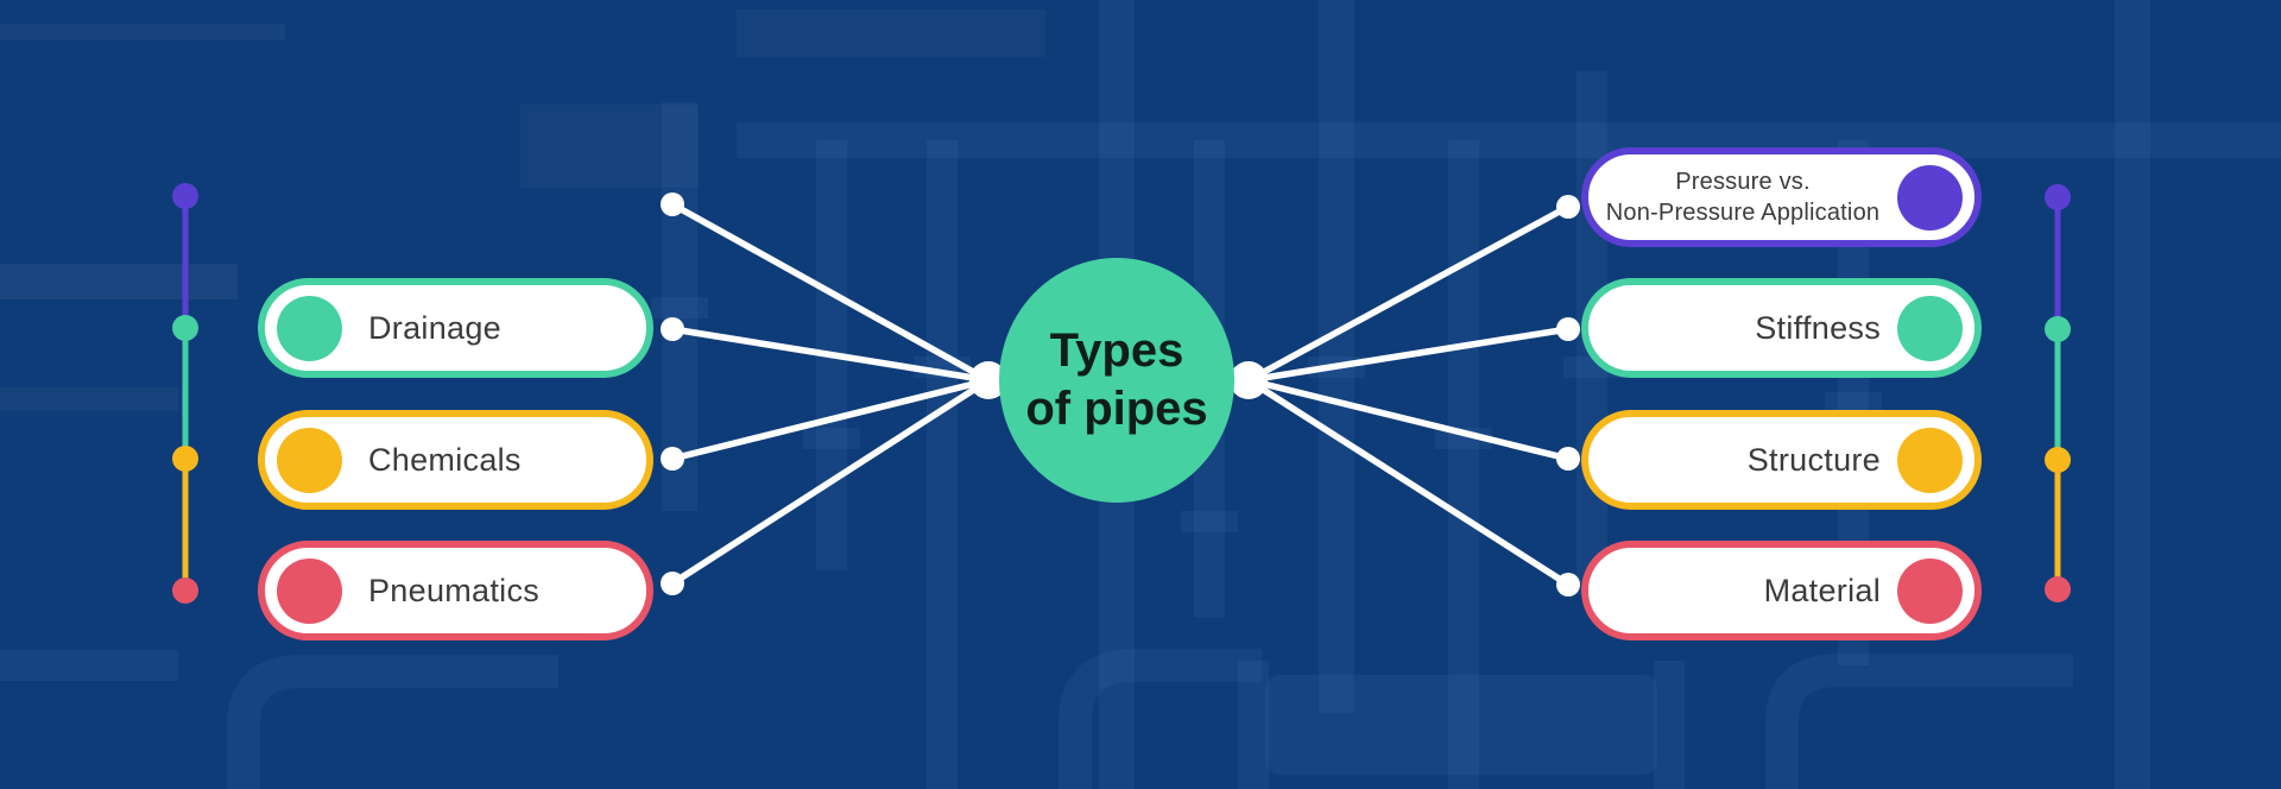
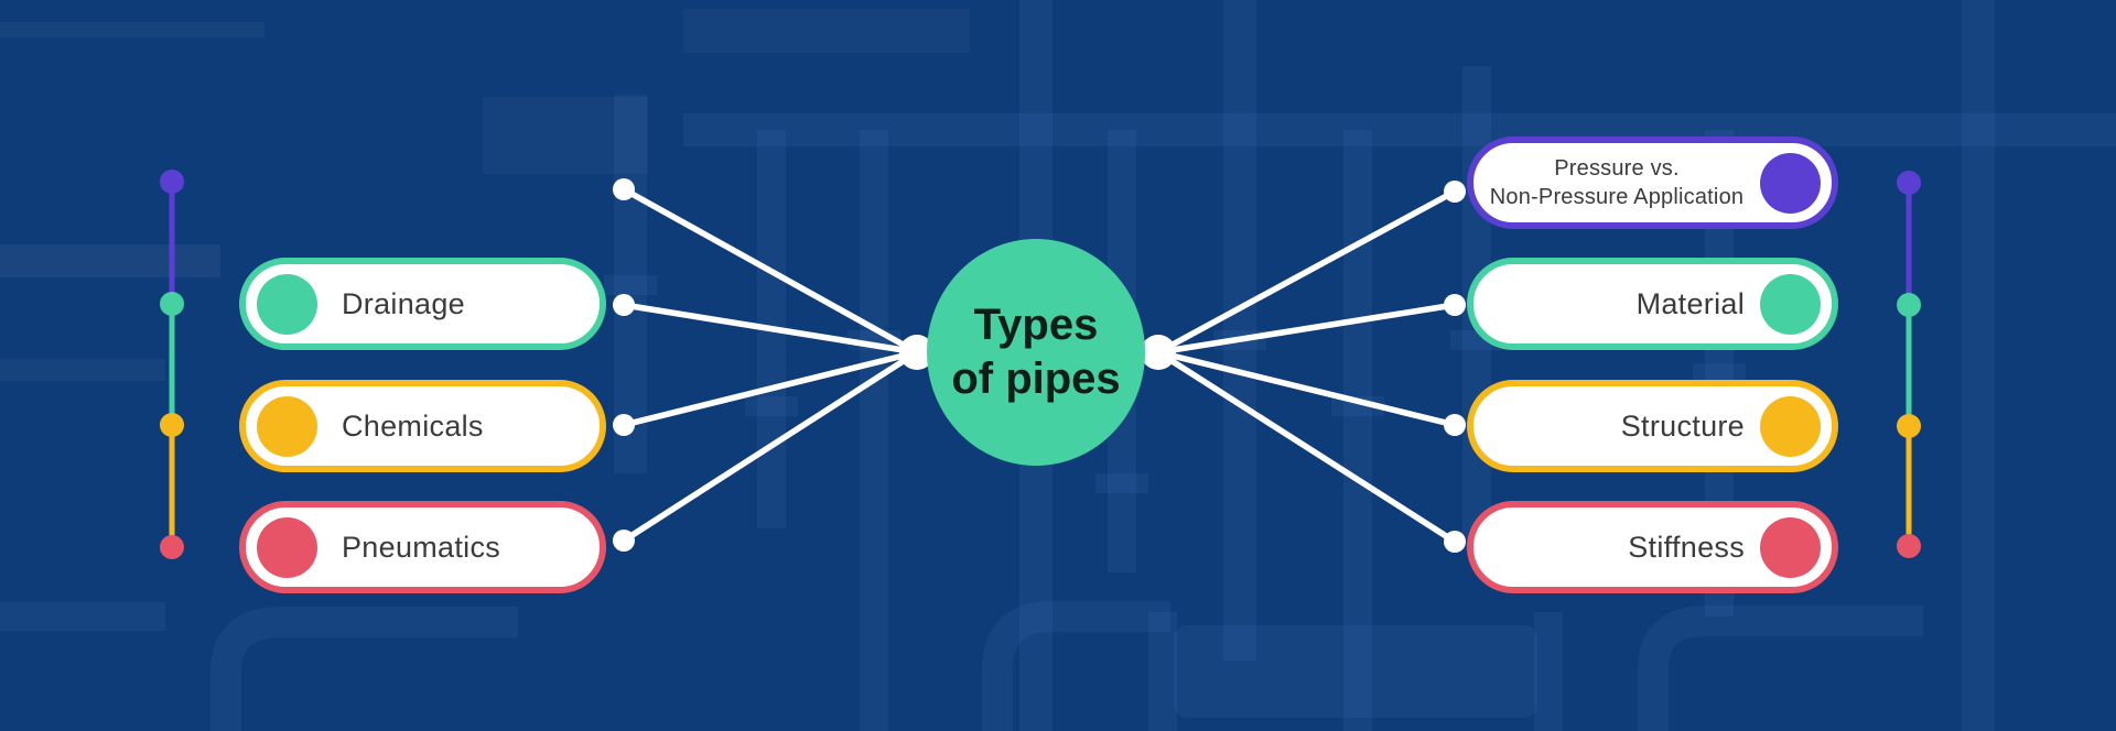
  Drainage
  Chemicals
  Pneumatics
  Types
  of pipes
  Pressure vs.
  Non-Pressure Application
- Stiffness
+ Material
  Structure
- Material
+ Stiffness
